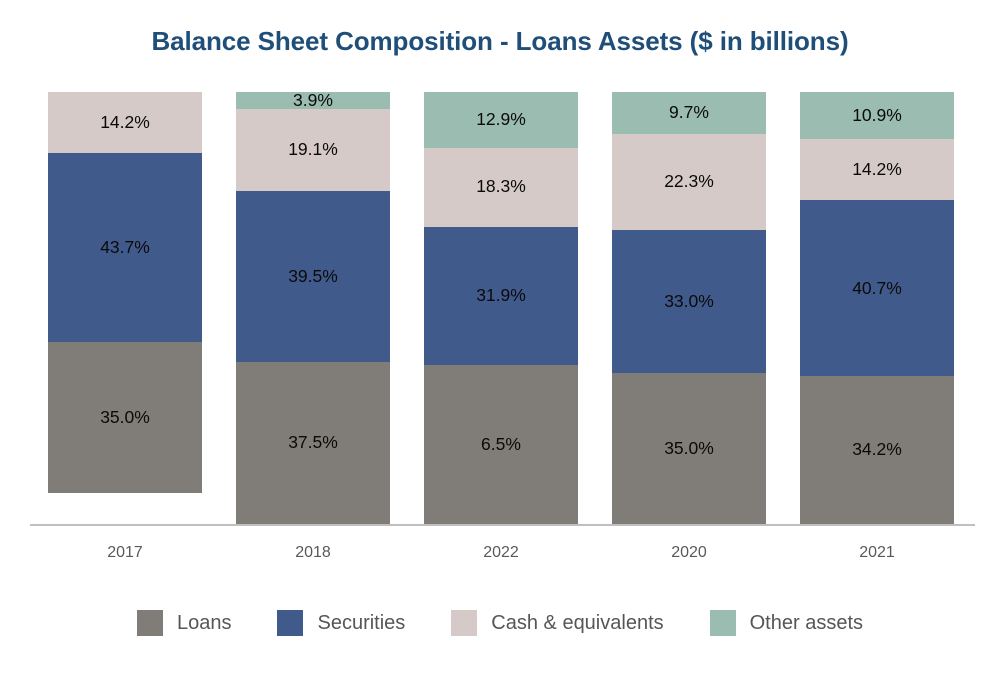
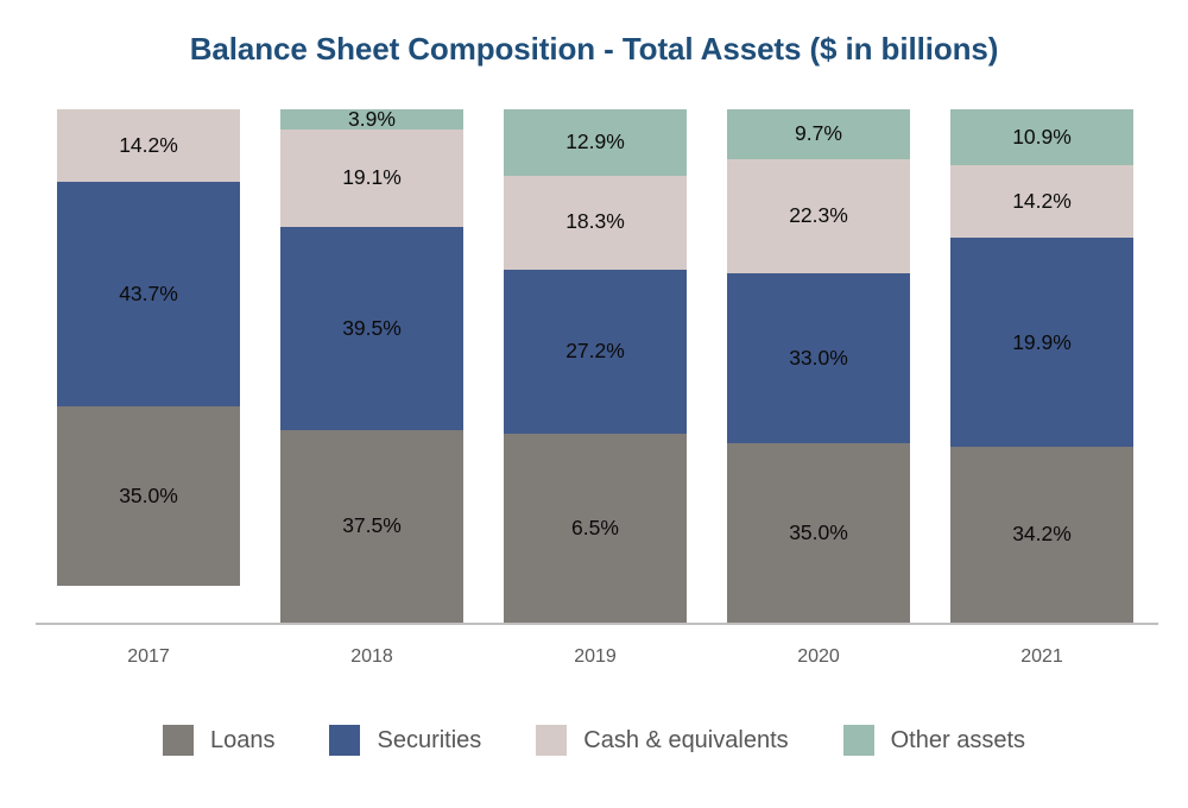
- Balance Sheet Composition - Loans Assets ($ in billions)
+ Balance Sheet Composition - Total Assets ($ in billions)
  14.2%
  43.7%
  35.0%
  3.9%
  19.1%
  39.5%
  37.5%
  12.9%
  18.3%
- 31.9%
+ 27.2%
  6.5%
  9.7%
  22.3%
  33.0%
  35.0%
  10.9%
  14.2%
- 40.7%
+ 19.9%
  34.2%
  2017
  2018
- 2022
+ 2019
  2020
  2021
  Loans
  Securities
  Cash & equivalents
  Other assets
